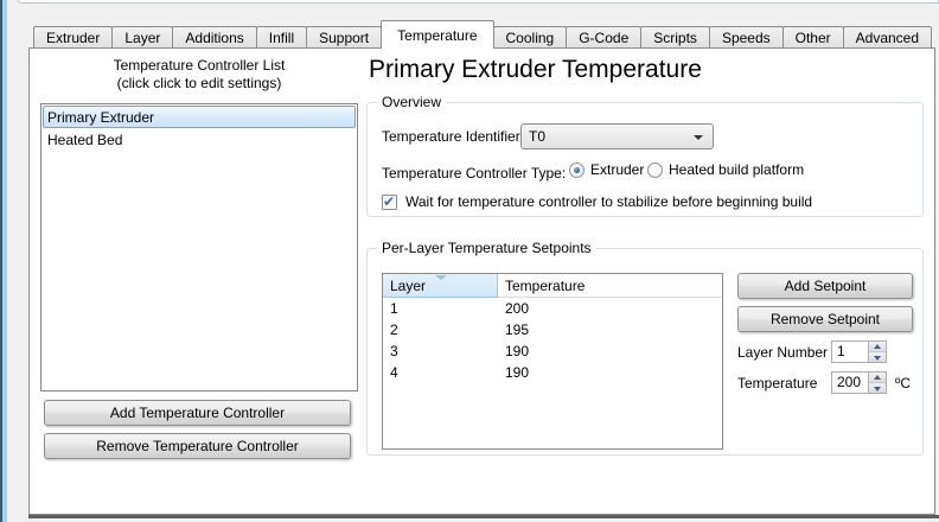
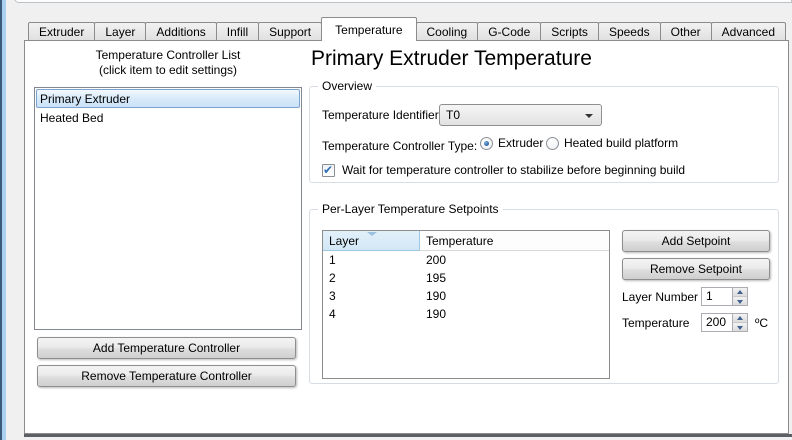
  Extruder
  Layer
  Additions
  Infill
  Support
  Temperature
  Cooling
  G-Code
  Scripts
  Speeds
  Other
  Advanced
  Temperature Controller List
- (click click to edit settings)
+ (click item to edit settings)
  Primary Extruder
  Heated Bed
  Add Temperature Controller
  Remove Temperature Controller
  Primary Extruder Temperature
  Overview
  Temperature Identifier
  T0
  Temperature Controller Type:
  Extruder
  Heated build platform
  Wait for temperature controller to stabilize before beginning build
  Per-Layer Temperature Setpoints
  Layer
  Temperature
  1
  200
  2
  195
  3
  190
  4
  190
  Add Setpoint
  Remove Setpoint
  Layer Number
  1
  Temperature
  200
  ºC
